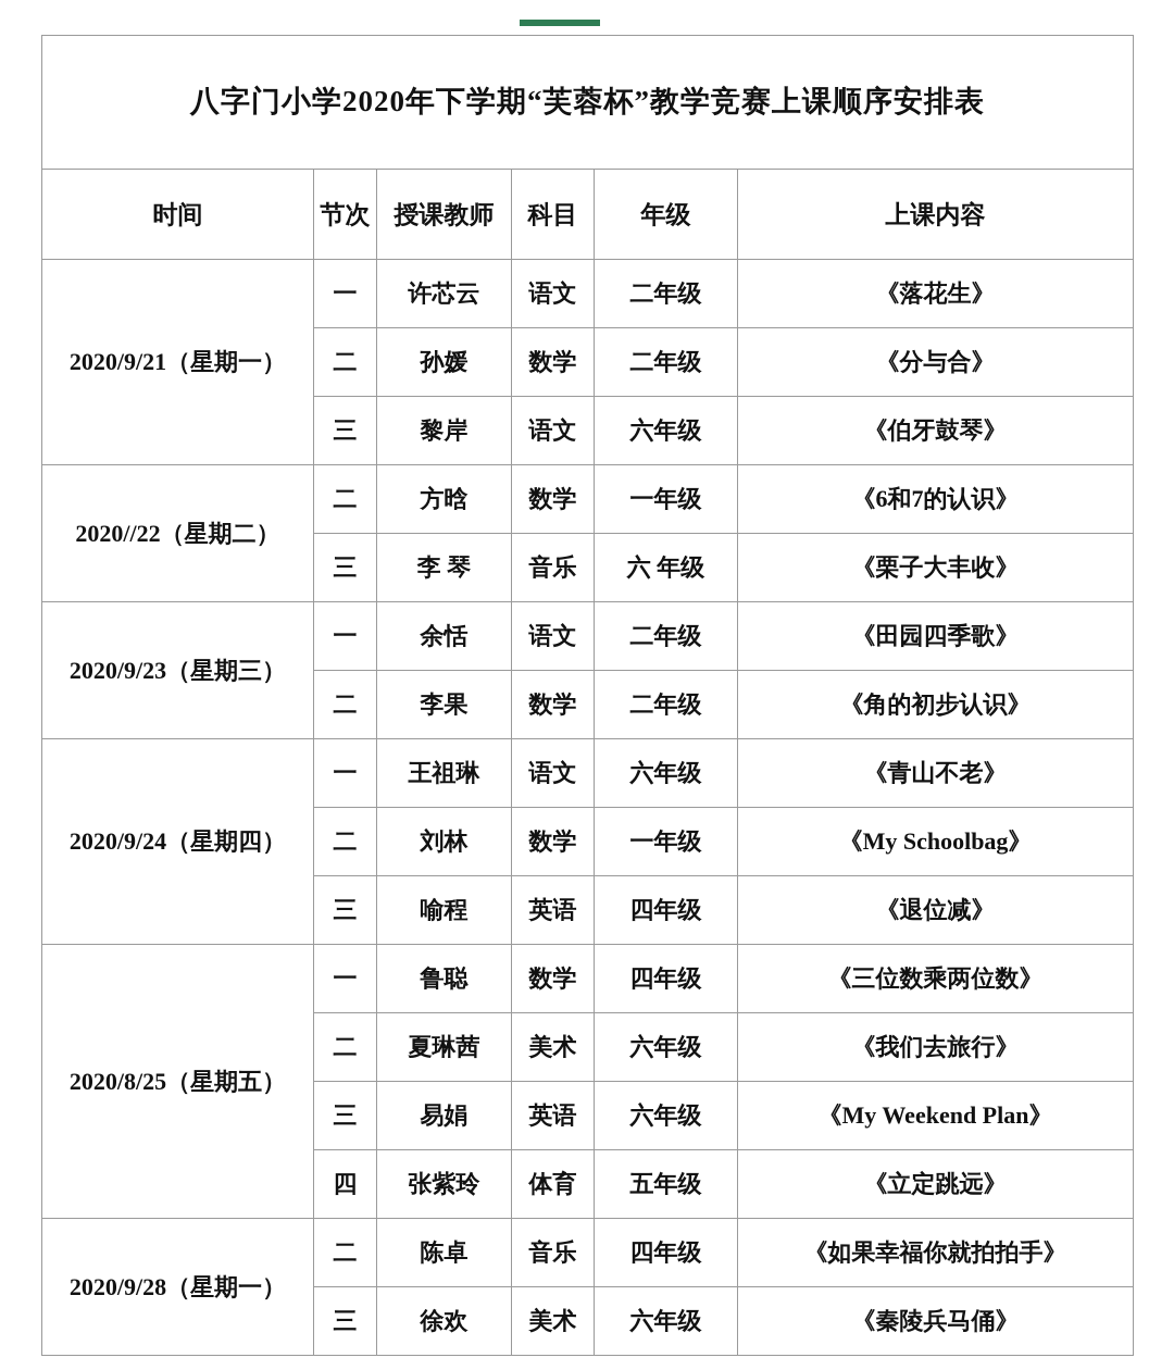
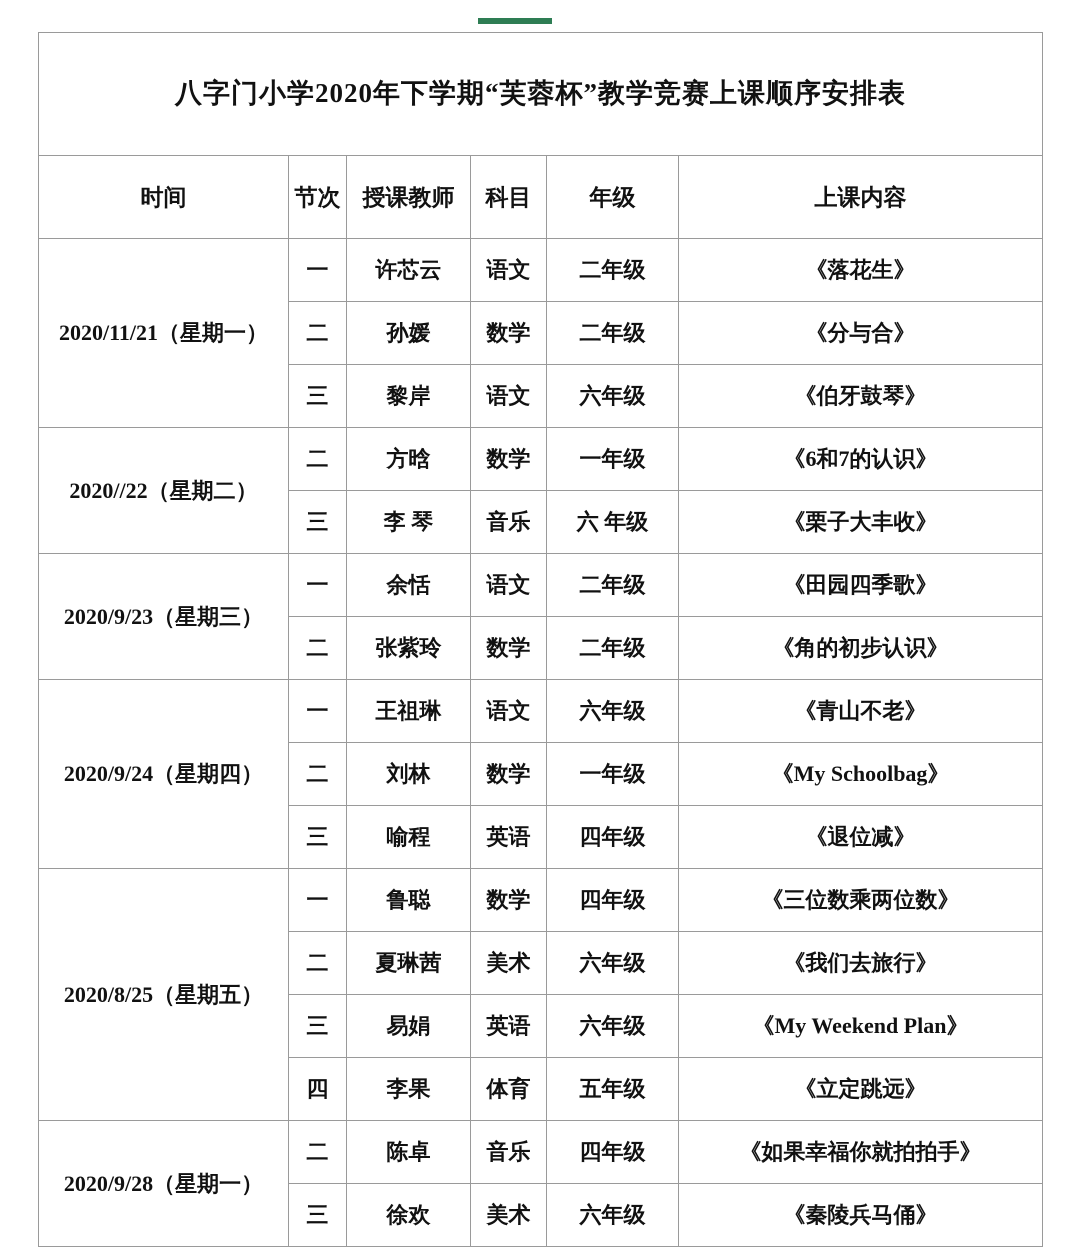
  八字门小学2020年下学期“芙蓉杯”教学竞赛上课顺序安排表
  时间	节次	授课教师	科目	年级	上课内容
- 2020/9/21（星期一）	一	许芯云	语文	二年级	《落花生》
+ 2020/11/21（星期一）	一	许芯云	语文	二年级	《落花生》
  二	孙媛	数学	二年级	《分与合》
  三	黎岸	语文	六年级	《伯牙鼓琴》
  2020//22（星期二）	二	方晗	数学	一年级	《6和7的认识》
  三	李 琴	音乐	六 年级	《栗子大丰收》
  2020/9/23（星期三）	一	余恬	语文	二年级	《田园四季歌》
- 二	李果	数学	二年级	《角的初步认识》
+ 二	张紫玲	数学	二年级	《角的初步认识》
  2020/9/24（星期四）	一	王祖琳	语文	六年级	《青山不老》
  二	刘林	数学	一年级	《My Schoolbag》
  三	喻程	英语	四年级	《退位减》
  2020/8/25（星期五）	一	鲁聪	数学	四年级	《三位数乘两位数》
  二	夏琳茜	美术	六年级	《我们去旅行》
  三	易娟	英语	六年级	《My Weekend Plan》
- 四	张紫玲	体育	五年级	《立定跳远》
+ 四	李果	体育	五年级	《立定跳远》
  2020/9/28（星期一）	二	陈卓	音乐	四年级	《如果幸福你就拍拍手》
  三	徐欢	美术	六年级	《秦陵兵马俑》
